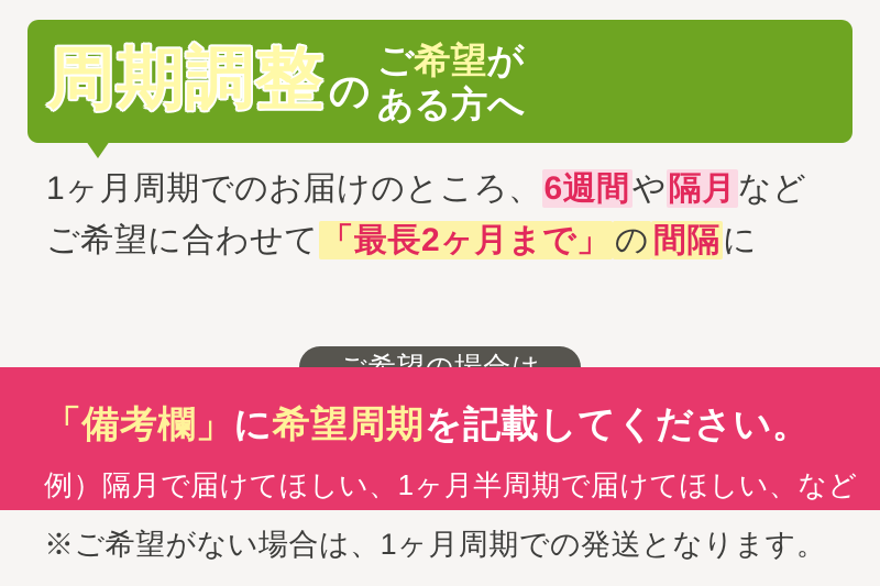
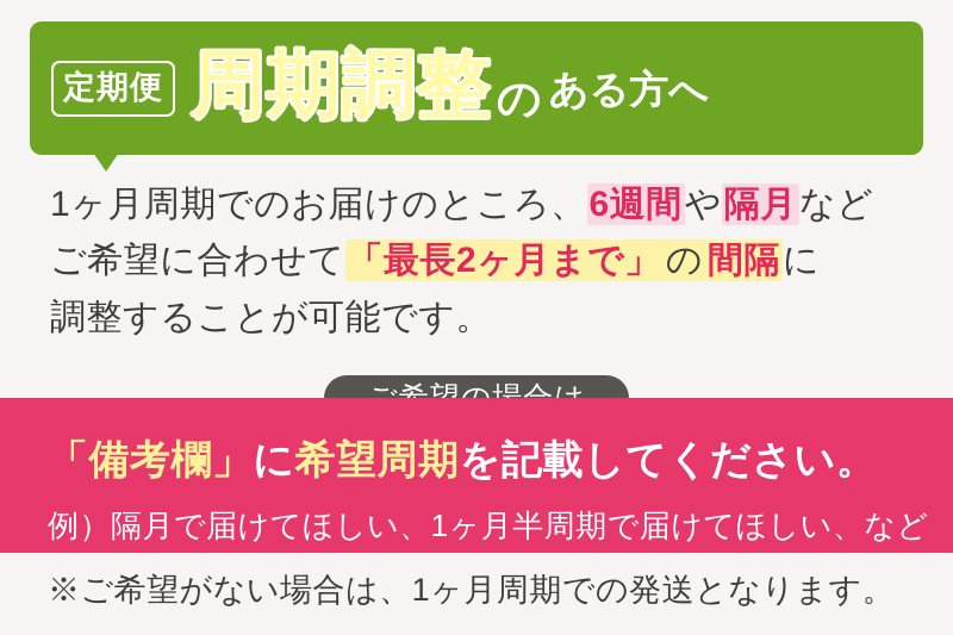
+ 定期便
  周期調整
  の
- ご希望が
  ある方へ
  1ヶ月周期でのお届けのところ、6週間や隔月など
  ご希望に合わせて「最長2ヶ月まで」 の 間隔に
+ 調整することが可能です。
  「備考欄」に希望周期を記載してください。
  例）隔月で届けてほしい、1ヶ月半周期で届けてほしい、など
  ※ご希望がない場合は、1ヶ月周期での発送となります。
